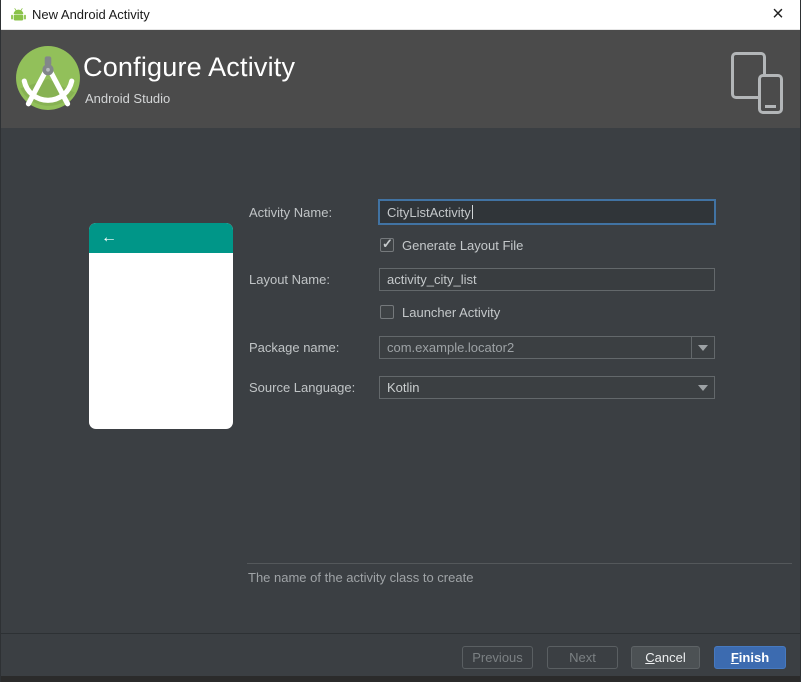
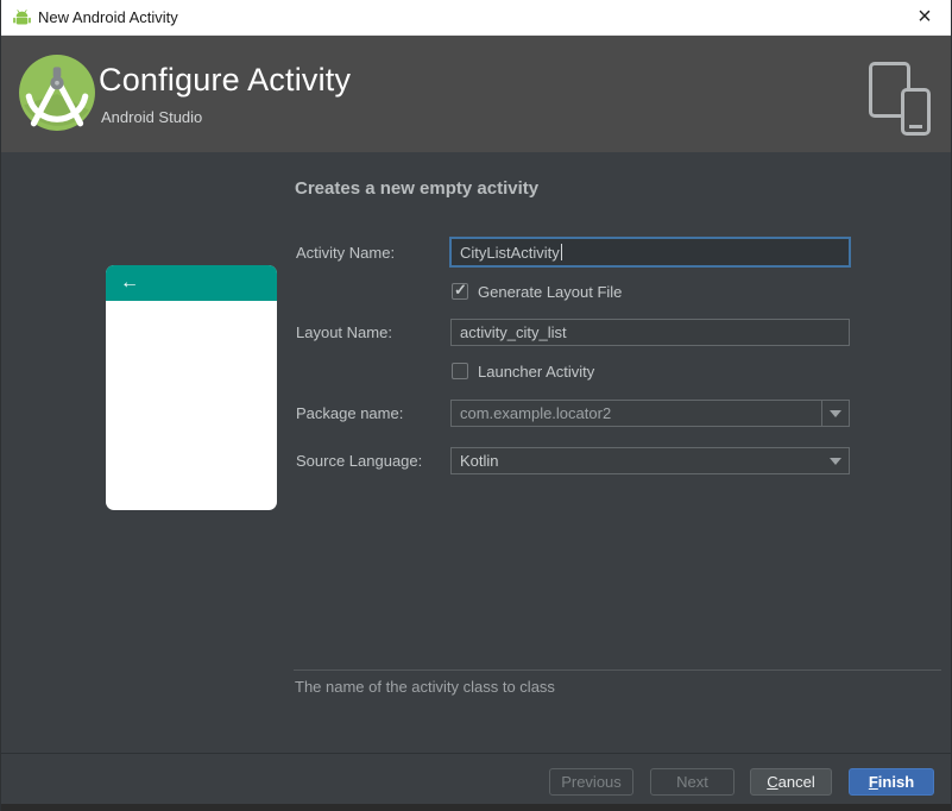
  New Android Activity
  ×
  Configure Activity
  Android Studio
+ Creates a new empty activity
  ←
  Activity Name:
  CityListActivity
  ✓
  Generate Layout File
  Layout Name:
  activity_city_list
  Launcher Activity
  Package name:
  com.example.locator2
  Source Language:
  Kotlin
- The name of the activity class to create
+ The name of the activity class to class
  Previous
  Next
  Cancel
  Finish
